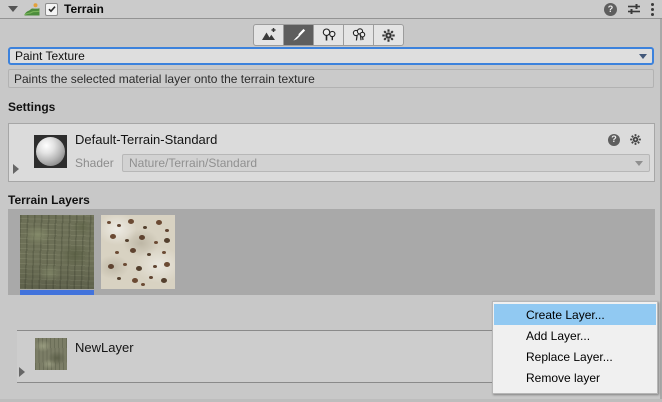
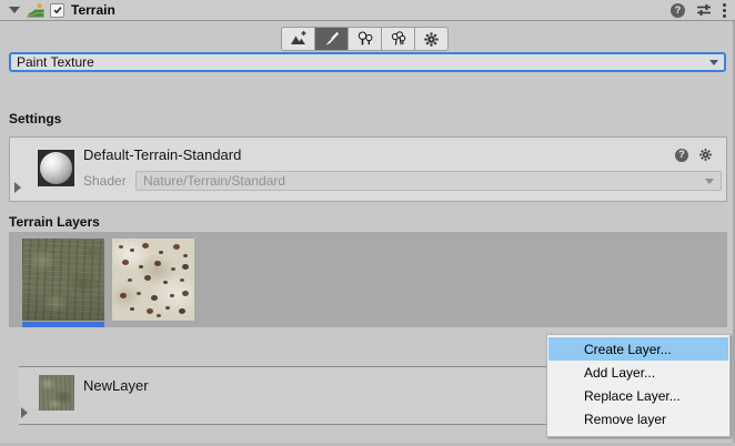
  Terrain
  ?
  Paint Texture
- Paints the selected material layer onto the terrain texture
  Settings
  Default-Terrain-Standard
  Shader
  Nature/Terrain/Standard
  ?
  Terrain Layers
  NewLayer
  Create Layer...
  Add Layer...
  Replace Layer...
  Remove layer
